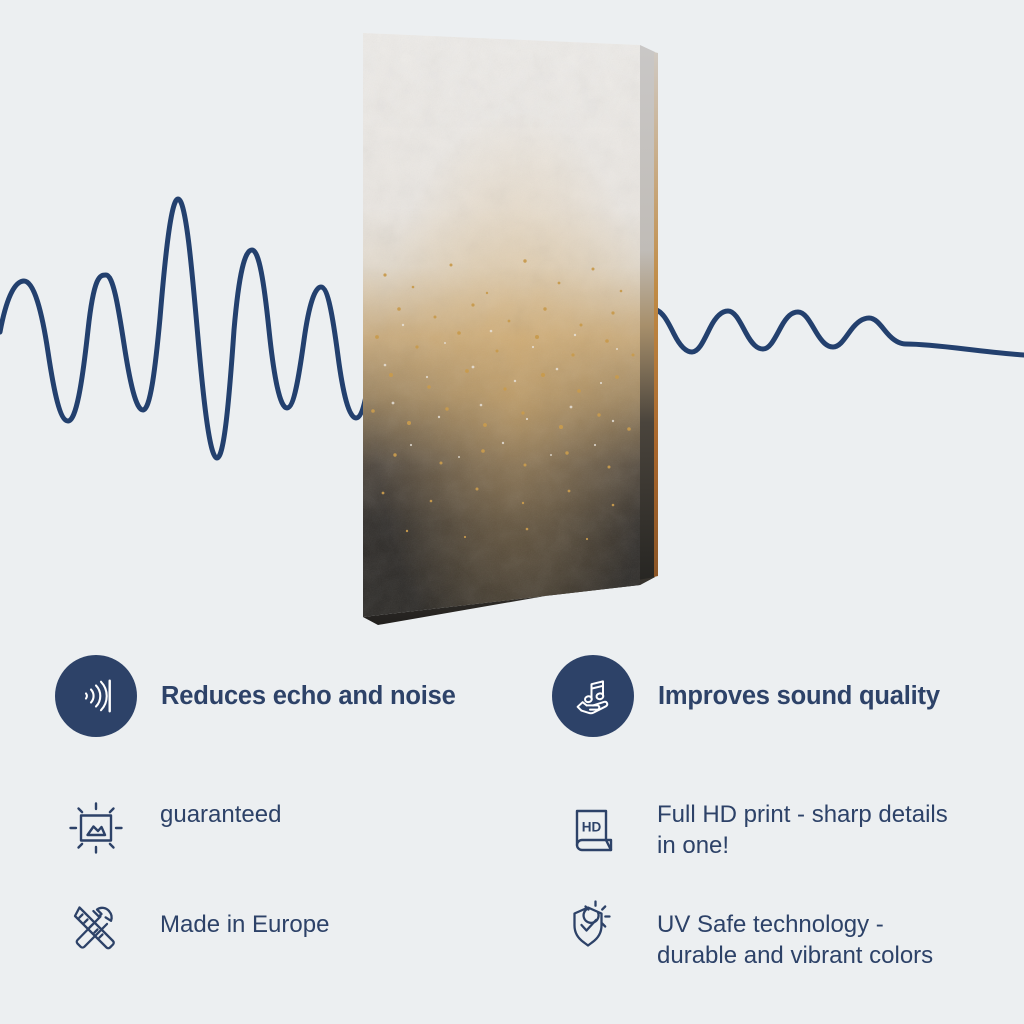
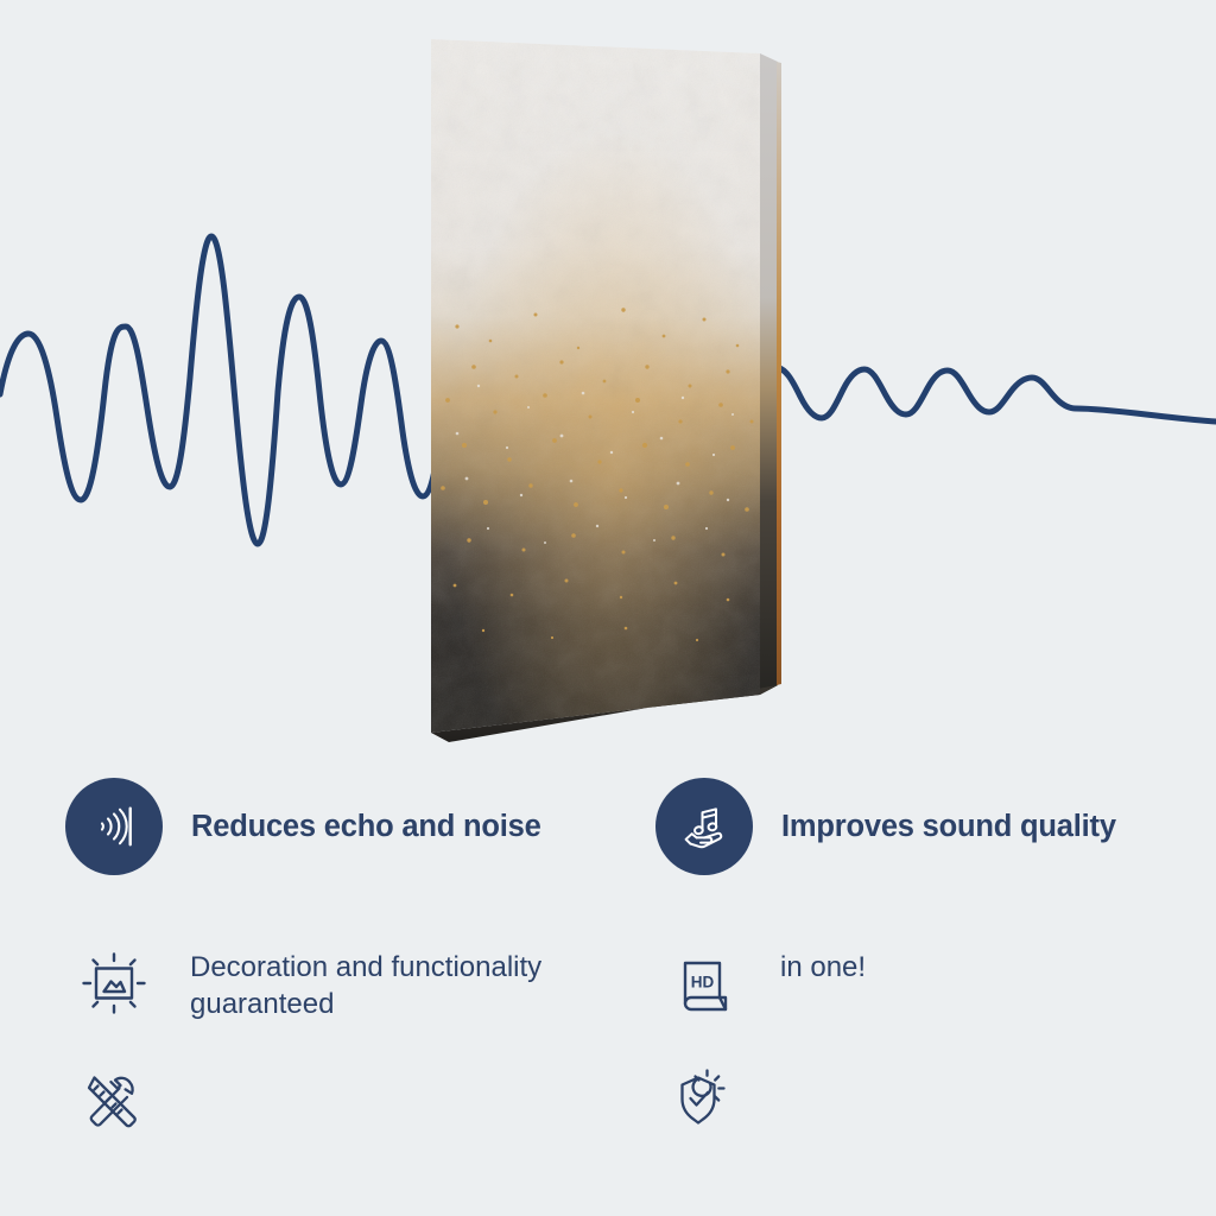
  Reduces echo and noise
  Improves sound quality
+ Decoration and functionality
  guaranteed
  HD
- Full HD print - sharp details
  in one!
- Made in Europe
- UV Safe technology -
- durable and vibrant colors
